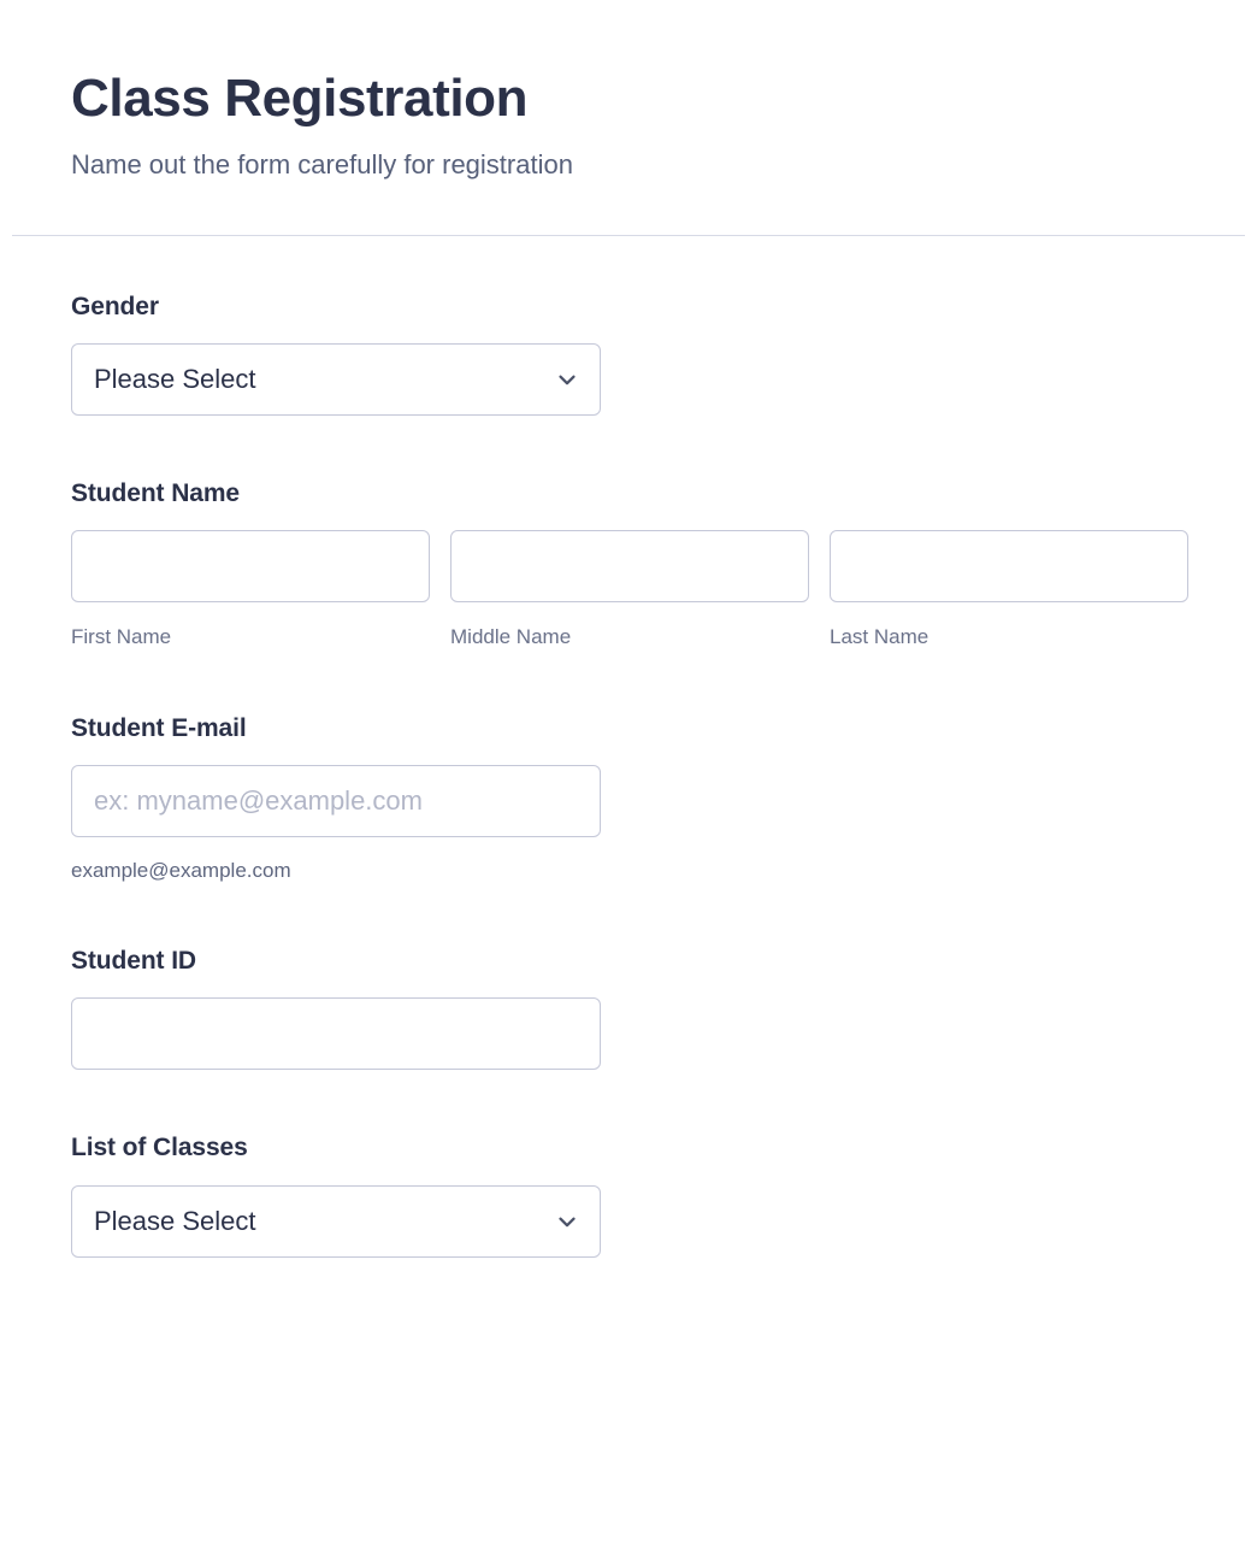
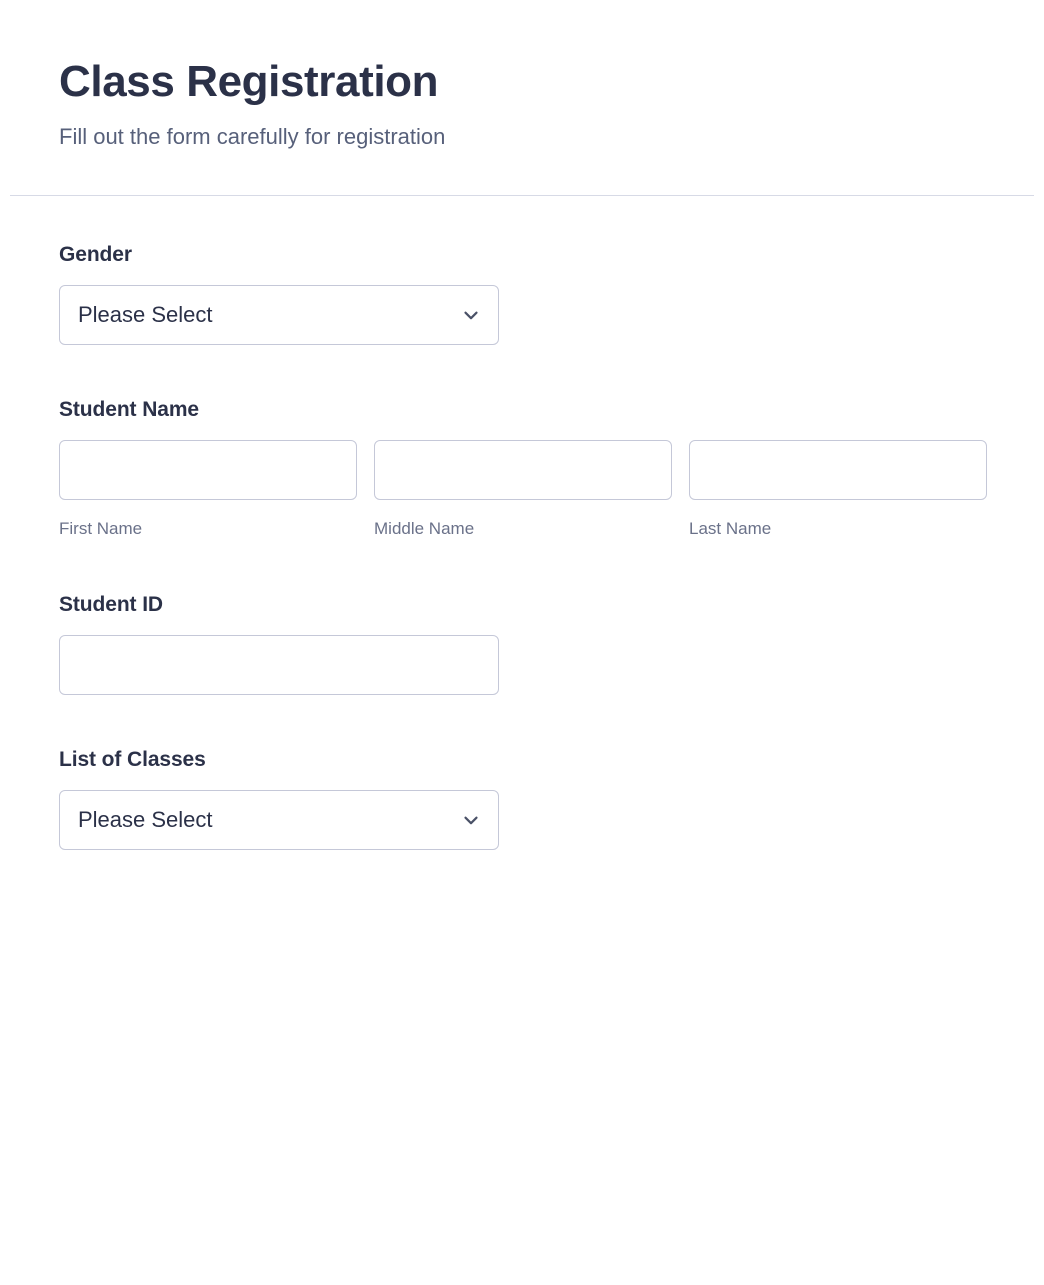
  Class Registration
- Name out the form carefully for registration
+ Fill out the form carefully for registration
  Gender
  Please Select
  Student Name
  First Name
  Middle Name
  Last Name
- Student E-mail
- ex: myname@example.com
- example@example.com
  Student ID
  List of Classes
  Please Select
